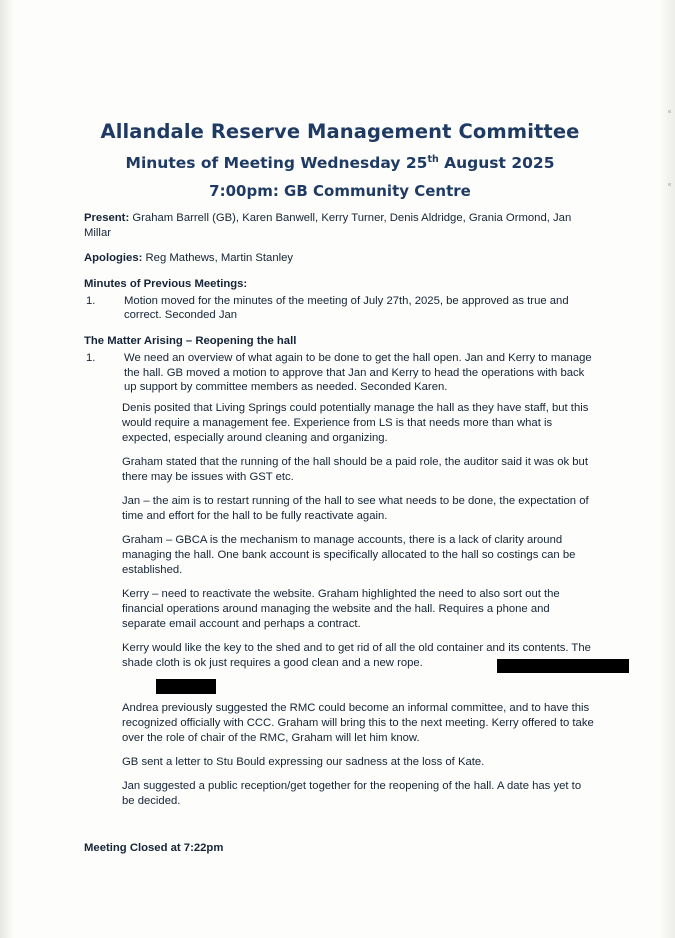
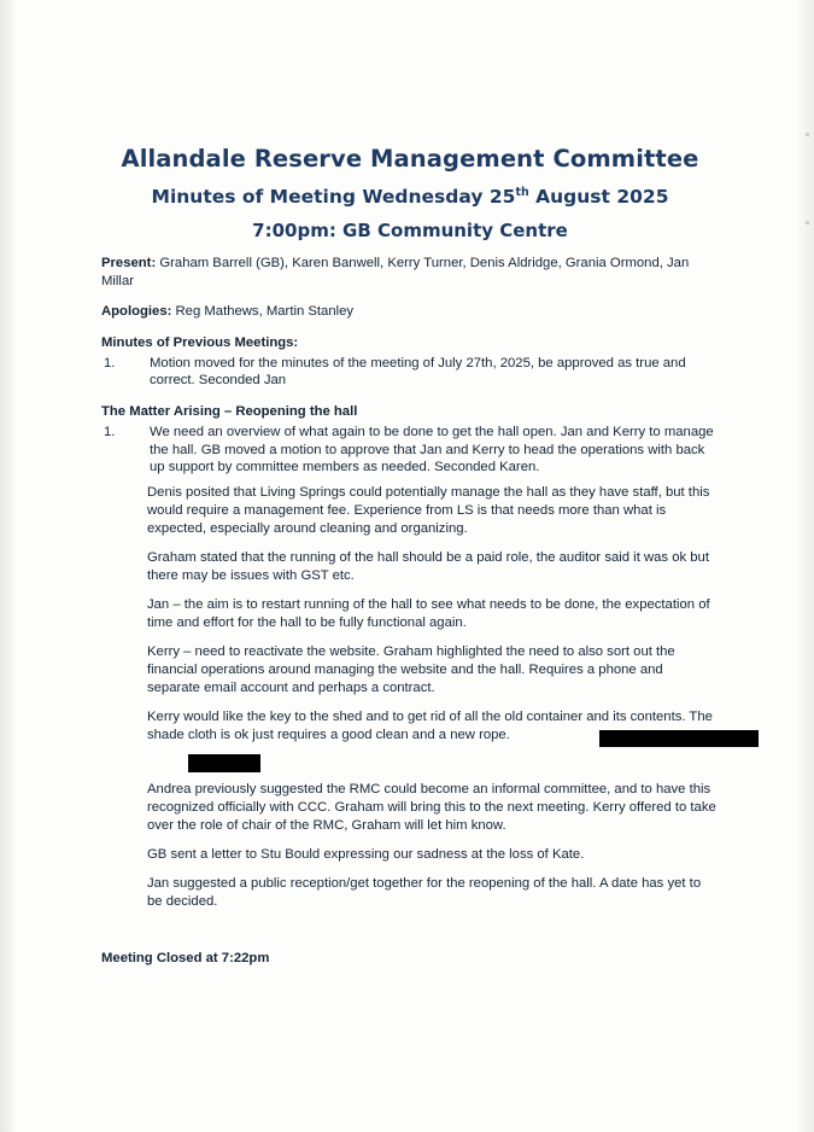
  Allandale Reserve Management Committee
  Minutes of Meeting Wednesday 25th August 2025
  7:00pm: GB Community Centre
  Present: Graham Barrell (GB), Karen Banwell, Kerry Turner, Denis Aldridge, Grania Ormond, Jan Millar
  Apologies: Reg Mathews, Martin Stanley
  Minutes of Previous Meetings:
  1.
  Motion moved for the minutes of the meeting of July 27th, 2025, be approved as true and correct. Seconded Jan
  The Matter Arising – Reopening the hall
  1.
  We need an overview of what again to be done to get the hall open. Jan and Kerry to manage the hall. GB moved a motion to approve that Jan and Kerry to head the operations with back up support by committee members as needed. Seconded Karen.
  Denis posited that Living Springs could potentially manage the hall as they have staff, but this would require a management fee. Experience from LS is that needs more than what is expected, especially around cleaning and organizing.
  Graham stated that the running of the hall should be a paid role, the auditor said it was ok but there may be issues with GST etc.
- Jan – the aim is to restart running of the hall to see what needs to be done, the expectation of time and effort for the hall to be fully reactivate again.
+ Jan – the aim is to restart running of the hall to see what needs to be done, the expectation of time and effort for the hall to be fully functional again.
- Graham – GBCA is the mechanism to manage accounts, there is a lack of clarity around managing the hall. One bank account is specifically allocated to the hall so costings can be established.
  Kerry – need to reactivate the website. Graham highlighted the need to also sort out the financial operations around managing the website and the hall. Requires a phone and separate email account and perhaps a contract.
  Kerry would like the key to the shed and to get rid of all the old container and its contents. The shade cloth is ok just requires a good clean and a new rope.
  Andrea previously suggested the RMC could become an informal committee, and to have this recognized officially with CCC. Graham will bring this to the next meeting. Kerry offered to take over the role of chair of the RMC, Graham will let him know.
  GB sent a letter to Stu Bould expressing our sadness at the loss of Kate.
  Jan suggested a public reception/get together for the reopening of the hall. A date has yet to be decided.
  Meeting Closed at 7:22pm
